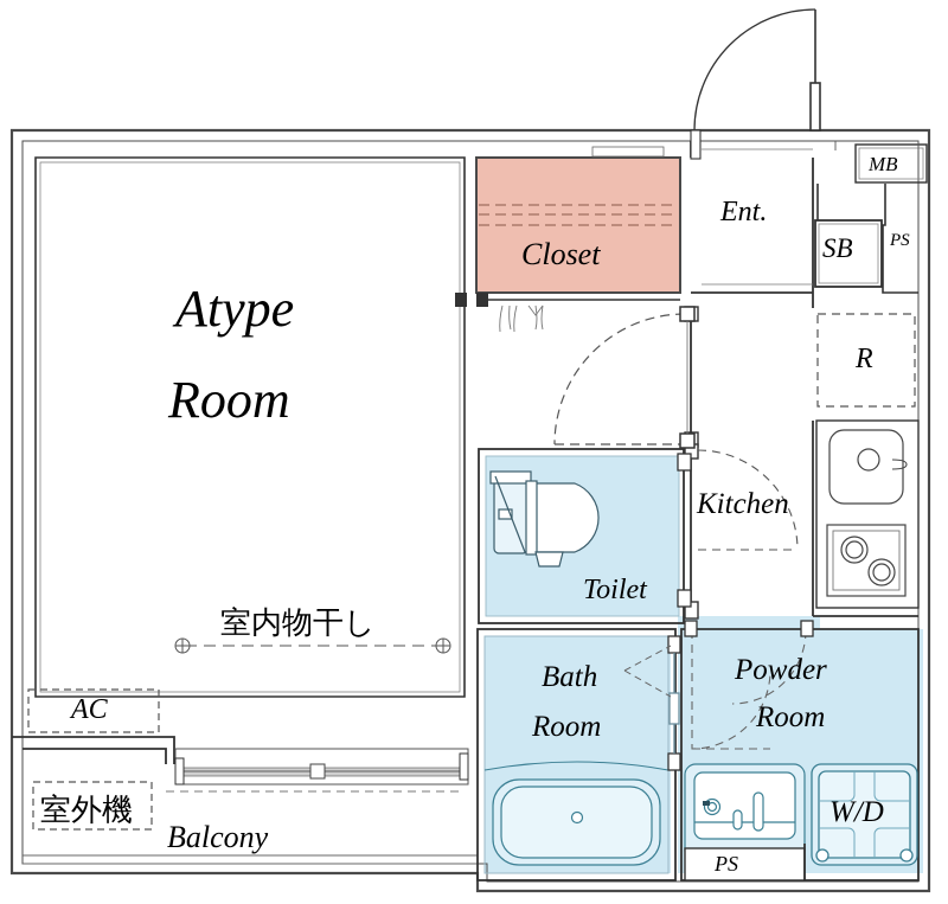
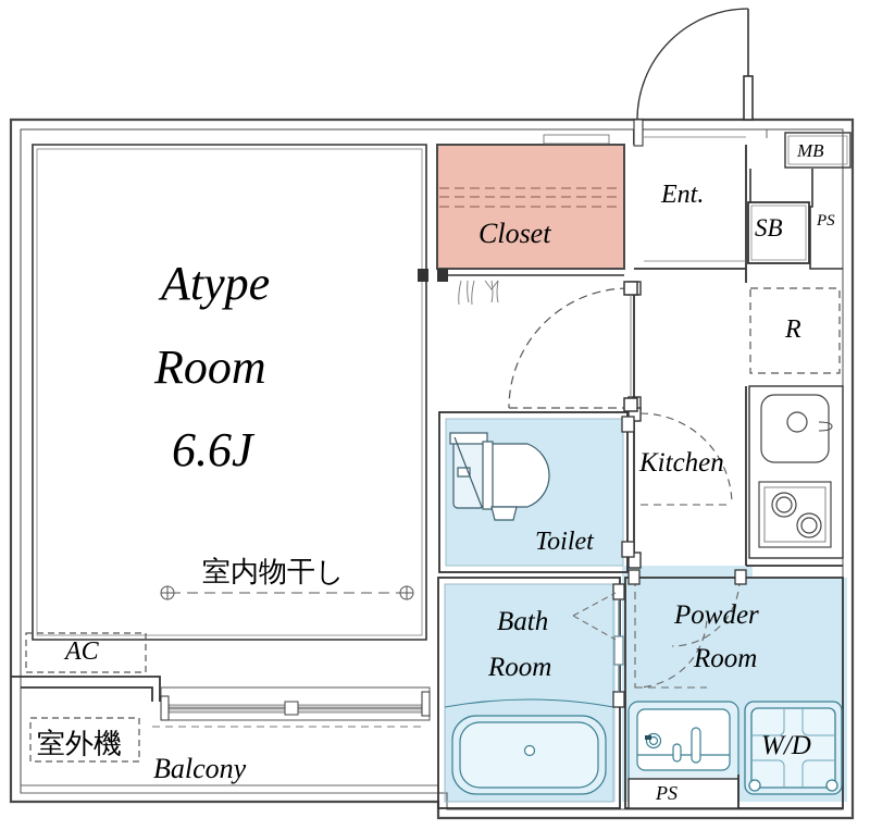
  Atype
  Room
+ 6.6J
  Closet
  Ent.
  MB
  SB
  PS
  R
  Kitchen
  Toilet
  Bath
  Room
  Powder
  Room
  W/D
  PS
  AC
  室外機
  室内物干し
  Balcony
